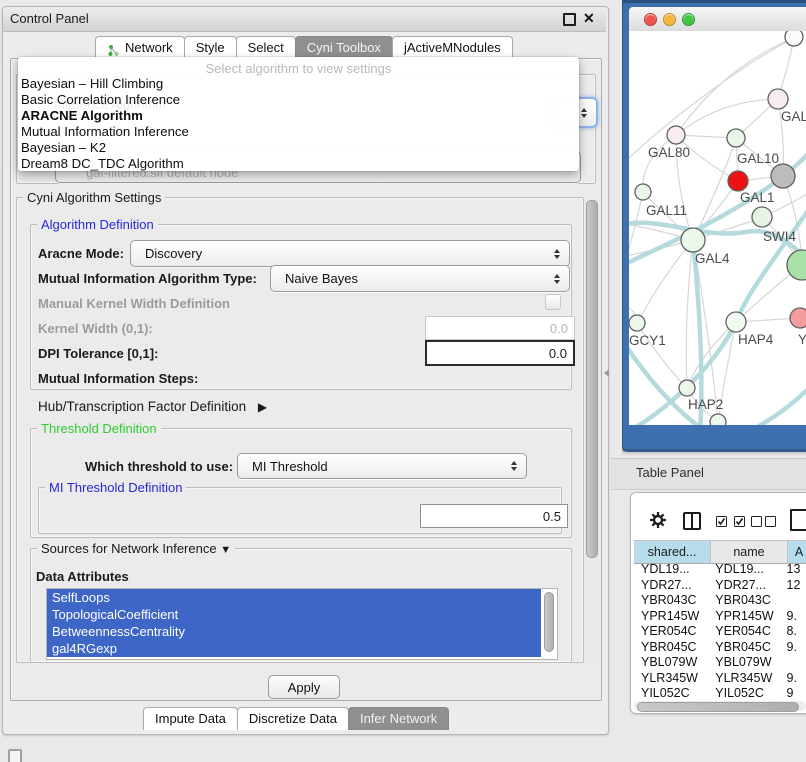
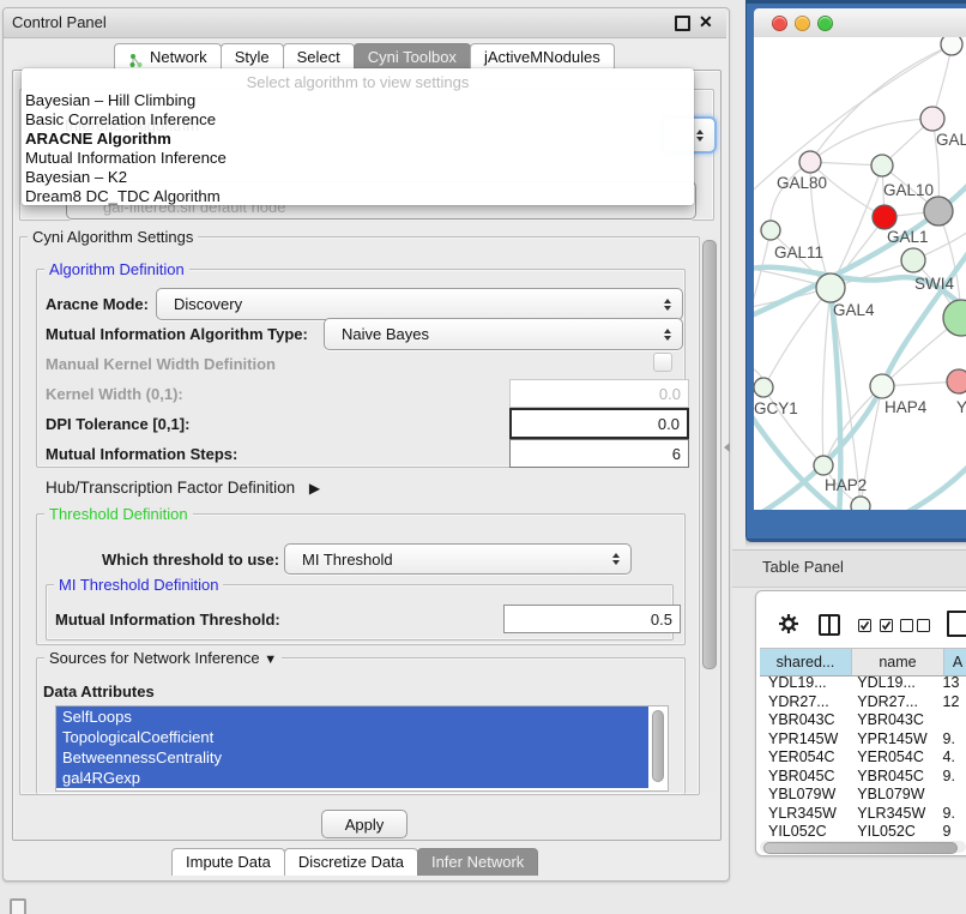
  Control Panel
  ✕
  Network
  Style
  Select
  Cyni Toolbox
  jActiveMNodules
  gal-filtered.sif default node
  Select algorithm to view settings
  Inference Algorithm
  Bayesian – Hill Climbing
  Basic Correlation Inference
  ARACNE Algorithm
  Mutual Information Inference
  Bayesian – K2
  Dream8 DC_TDC Algorithm
  Cyni Algorithm Settings
  Algorithm Definition
  Aracne Mode:
  Discovery
  Mutual Information Algorithm Type:
  Naive Bayes
  Manual Kernel Width Definition
  Kernel Width (0,1):
  0.0
  DPI Tolerance [0,1]:
  0.0
  Mutual Information Steps:
+ 6
  Hub/Transcription Factor Definition ▶
  Threshold Definition
  Which threshold to use:
  MI Threshold
  MI Threshold Definition
+ Mutual Information Threshold:
  0.5
  Sources for Network Inference ▼
  Data Attributes
  SelfLoops
  TopologicalCoefficient
  BetweennessCentrality
  gal4RGexp
  Apply
  Impute Data
  Discretize Data
  Infer Network
  GAL
  GAL80
  GAL10
  GAL1
  GAL11
  SWI4
  GAL4
  GCY1
  HAP4
  Y
  HAP2
  Table Panel
  shared...
  name
  A
  YDL19...
  YDL19...
  13
  YDR27...
  YDR27...
  12
  YBR043C
  YBR043C
  YPR145W
  YPR145W
  9.
  YER054C
  YER054C
- 8.
+ 4.
  YBR045C
  YBR045C
  9.
  YBL079W
  YBL079W
  YLR345W
  YLR345W
  9.
  YIL052C
  YIL052C
  9
